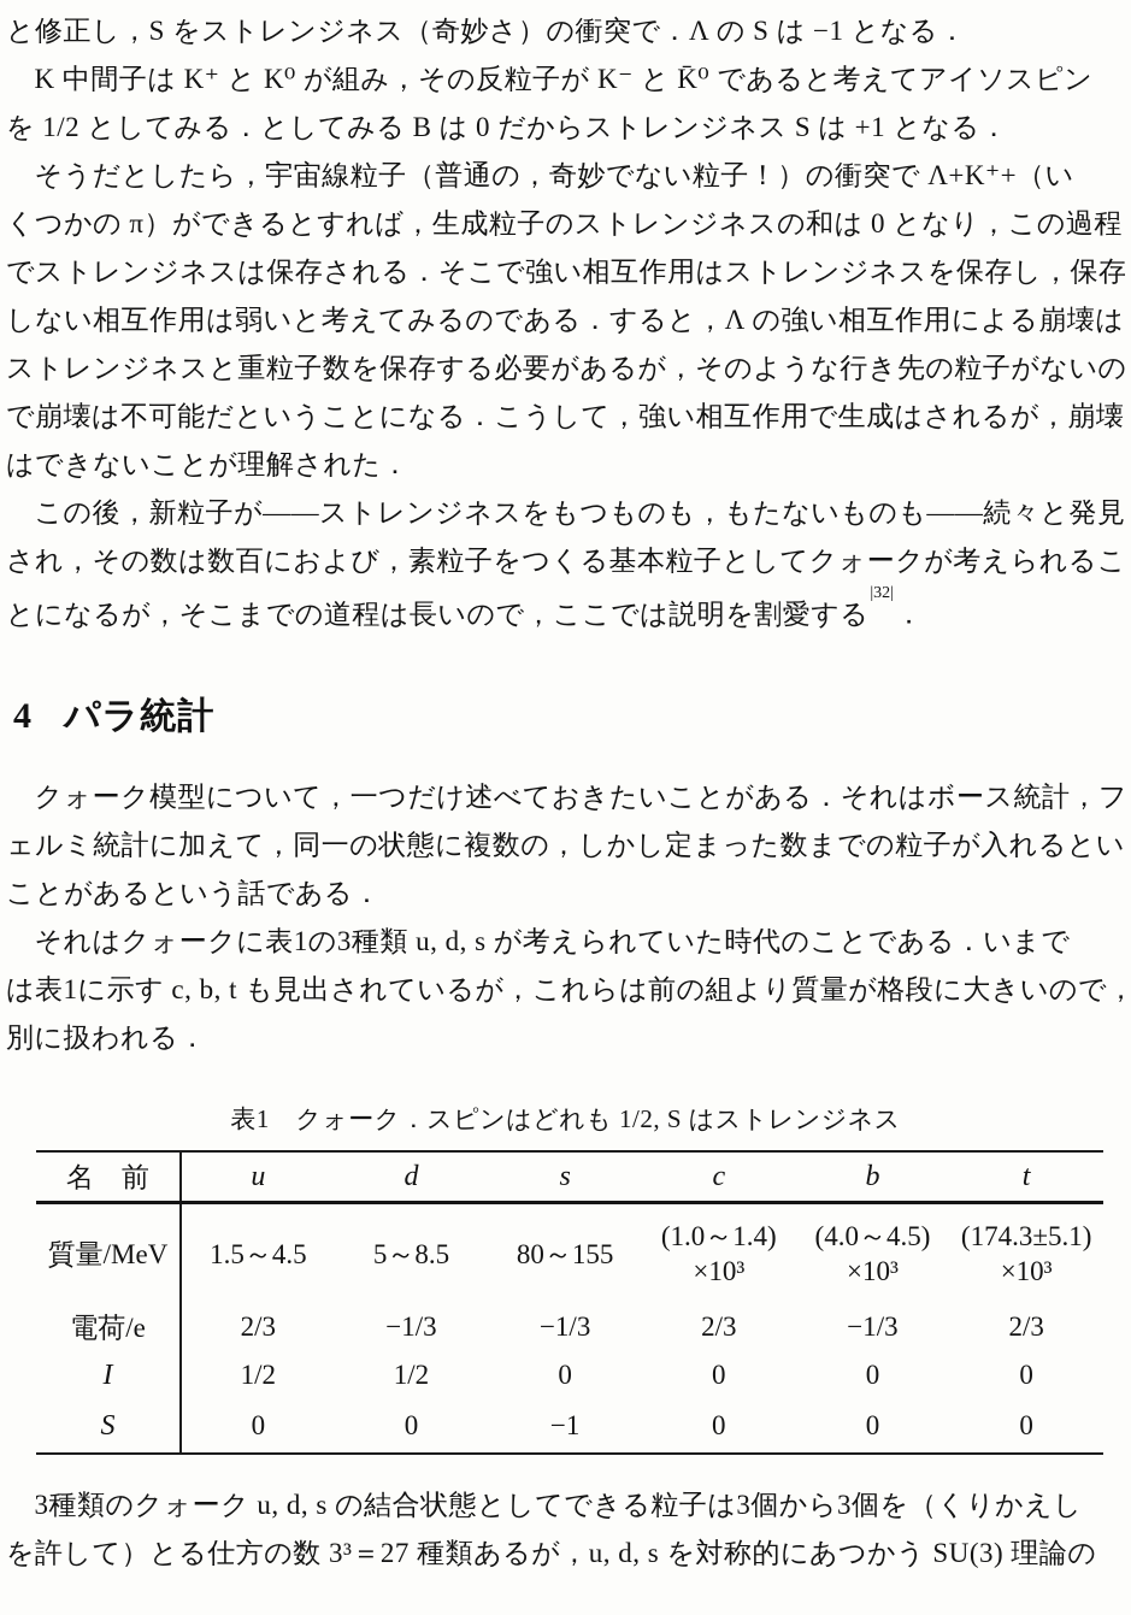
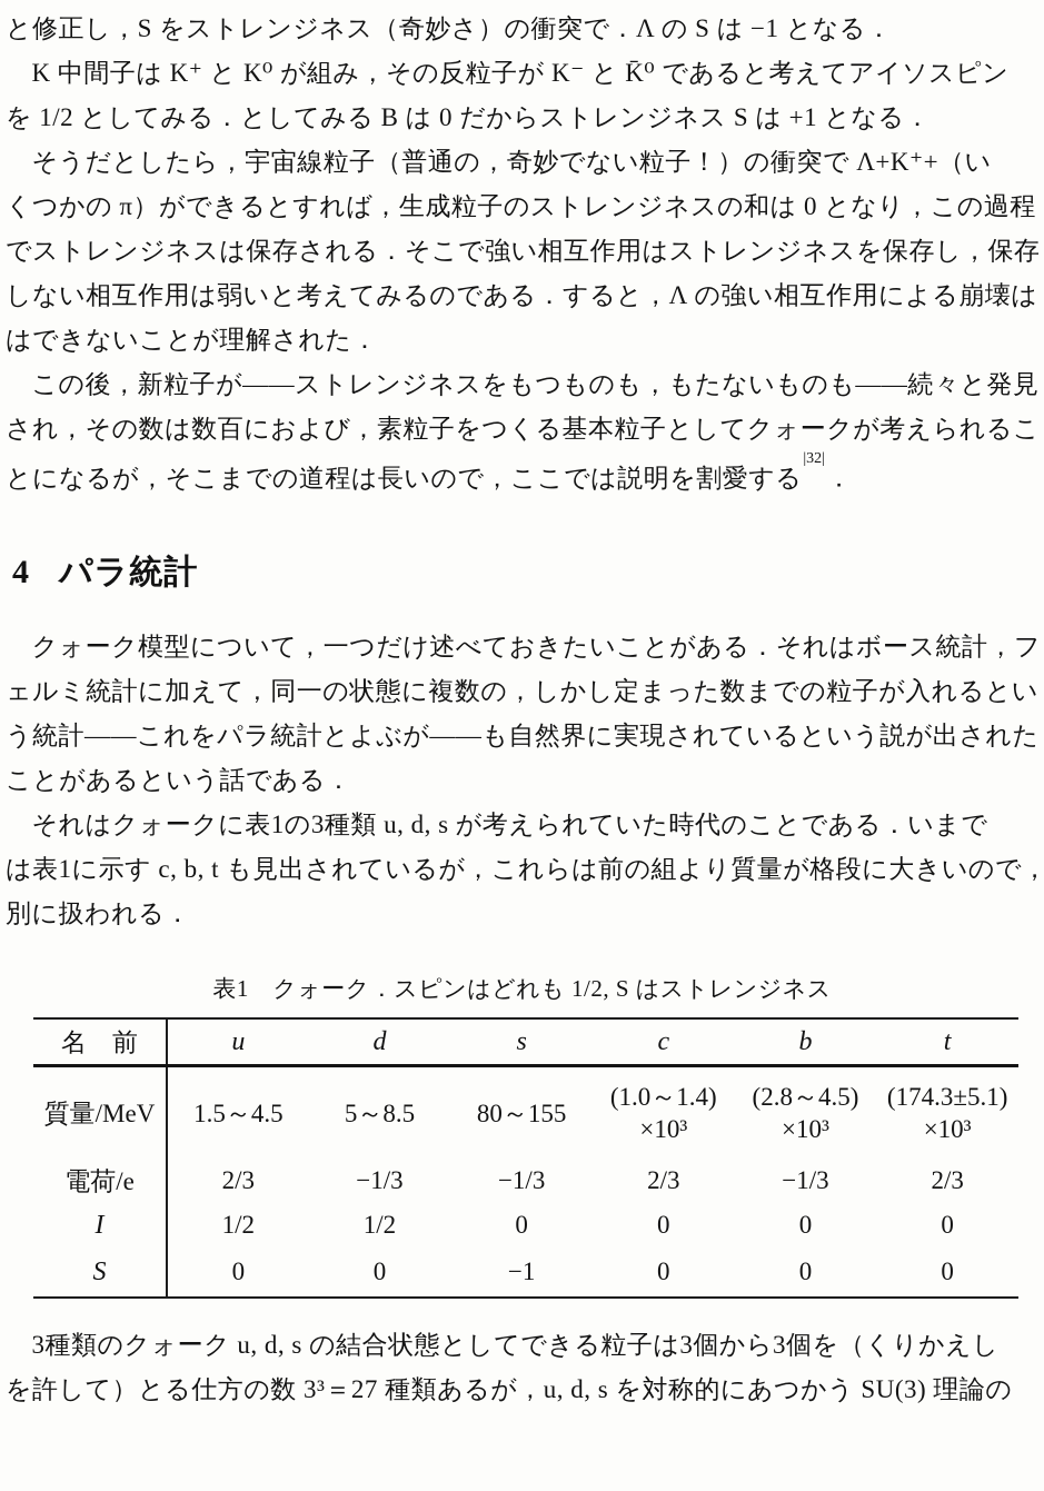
  と修正し，S をストレンジネス（奇妙さ）の衝突で．Λ の S は −1 となる．
  K 中間子は K⁺ と K⁰ が組み，その反粒子が K⁻ と K̄⁰ であると考えてアイソスピン
  を 1/2 としてみる．としてみる B は 0 だからストレンジネス S は +1 となる．
  そうだとしたら，宇宙線粒子（普通の，奇妙でない粒子！）の衝突で Λ+K⁺+（い
  くつかの π）ができるとすれば，生成粒子のストレンジネスの和は 0 となり，この過程
  でストレンジネスは保存される．そこで強い相互作用はストレンジネスを保存し，保存
  しない相互作用は弱いと考えてみるのである．すると，Λ の強い相互作用による崩壊は
- ストレンジネスと重粒子数を保存する必要があるが，そのような行き先の粒子がないの
- で崩壊は不可能だということになる．こうして，強い相互作用で生成はされるが，崩壊
  はできないことが理解された．
  この後，新粒子が——ストレンジネスをもつものも，もたないものも——続々と発見
  され，その数は数百におよび，素粒子をつくる基本粒子としてクォークが考えられるこ
  とになるが，そこまでの道程は長いので，ここでは説明を割愛する|32|．
  4 パラ統計
  クォーク模型について，一つだけ述べておきたいことがある．それはボース統計，フ
  ェルミ統計に加えて，同一の状態に複数の，しかし定まった数までの粒子が入れるとい
+ う統計——これをパラ統計とよぶが——も自然界に実現されているという説が出された
  ことがあるという話である．
  それはクォークに表1の3種類 u, d, s が考えられていた時代のことである．いまで
  は表1に示す c, b, t も見出されているが，これらは前の組より質量が格段に大きいので，
  別に扱われる．
  表1 クォーク．スピンはどれも 1/2, S はストレンジネス
  名 前	u	d	s	c	b	t
- 質量/MeV	1.5～4.5	5～8.5	80～155	(1.0～1.4) ×10³	(4.0～4.5) ×10³	(174.3±5.1) ×10³
+ 質量/MeV	1.5～4.5	5～8.5	80～155	(1.0～1.4) ×10³	(2.8～4.5) ×10³	(174.3±5.1) ×10³
  電荷/e	2/3	−1/3	−1/3	2/3	−1/3	2/3
  I	1/2	1/2	0	0	0	0
  S	0	0	−1	0	0	0
  3種類のクォーク u, d, s の結合状態としてできる粒子は3個から3個を（くりかえし
  を許して）とる仕方の数 3³＝27 種類あるが，u, d, s を対称的にあつかう SU(3) 理論の
